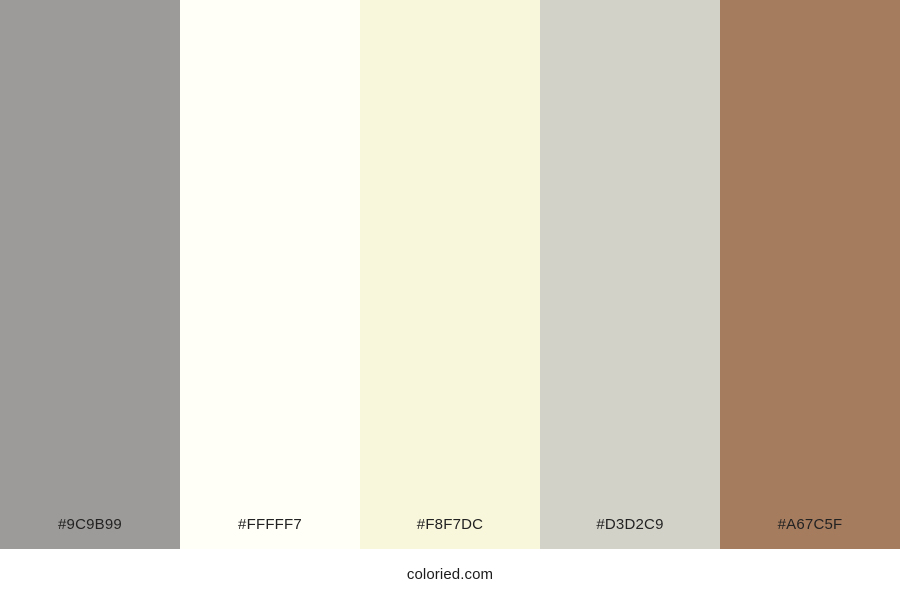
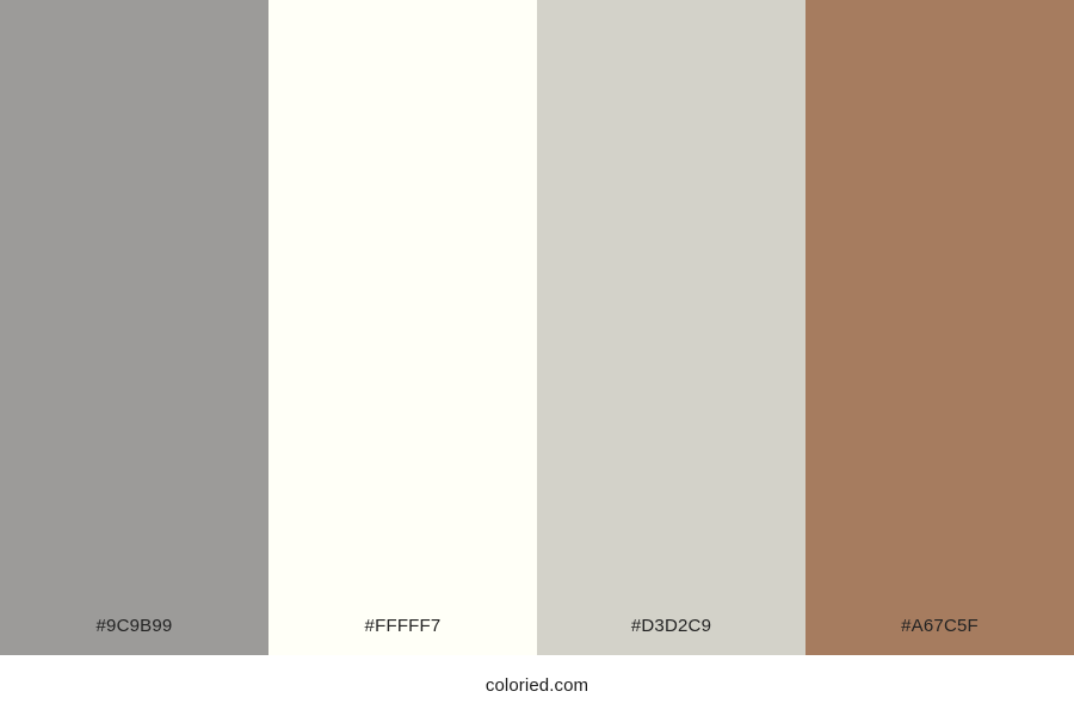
  #9C9B99
  #FFFFF7
- #F8F7DC
  #D3D2C9
  #A67C5F
  coloried.com
